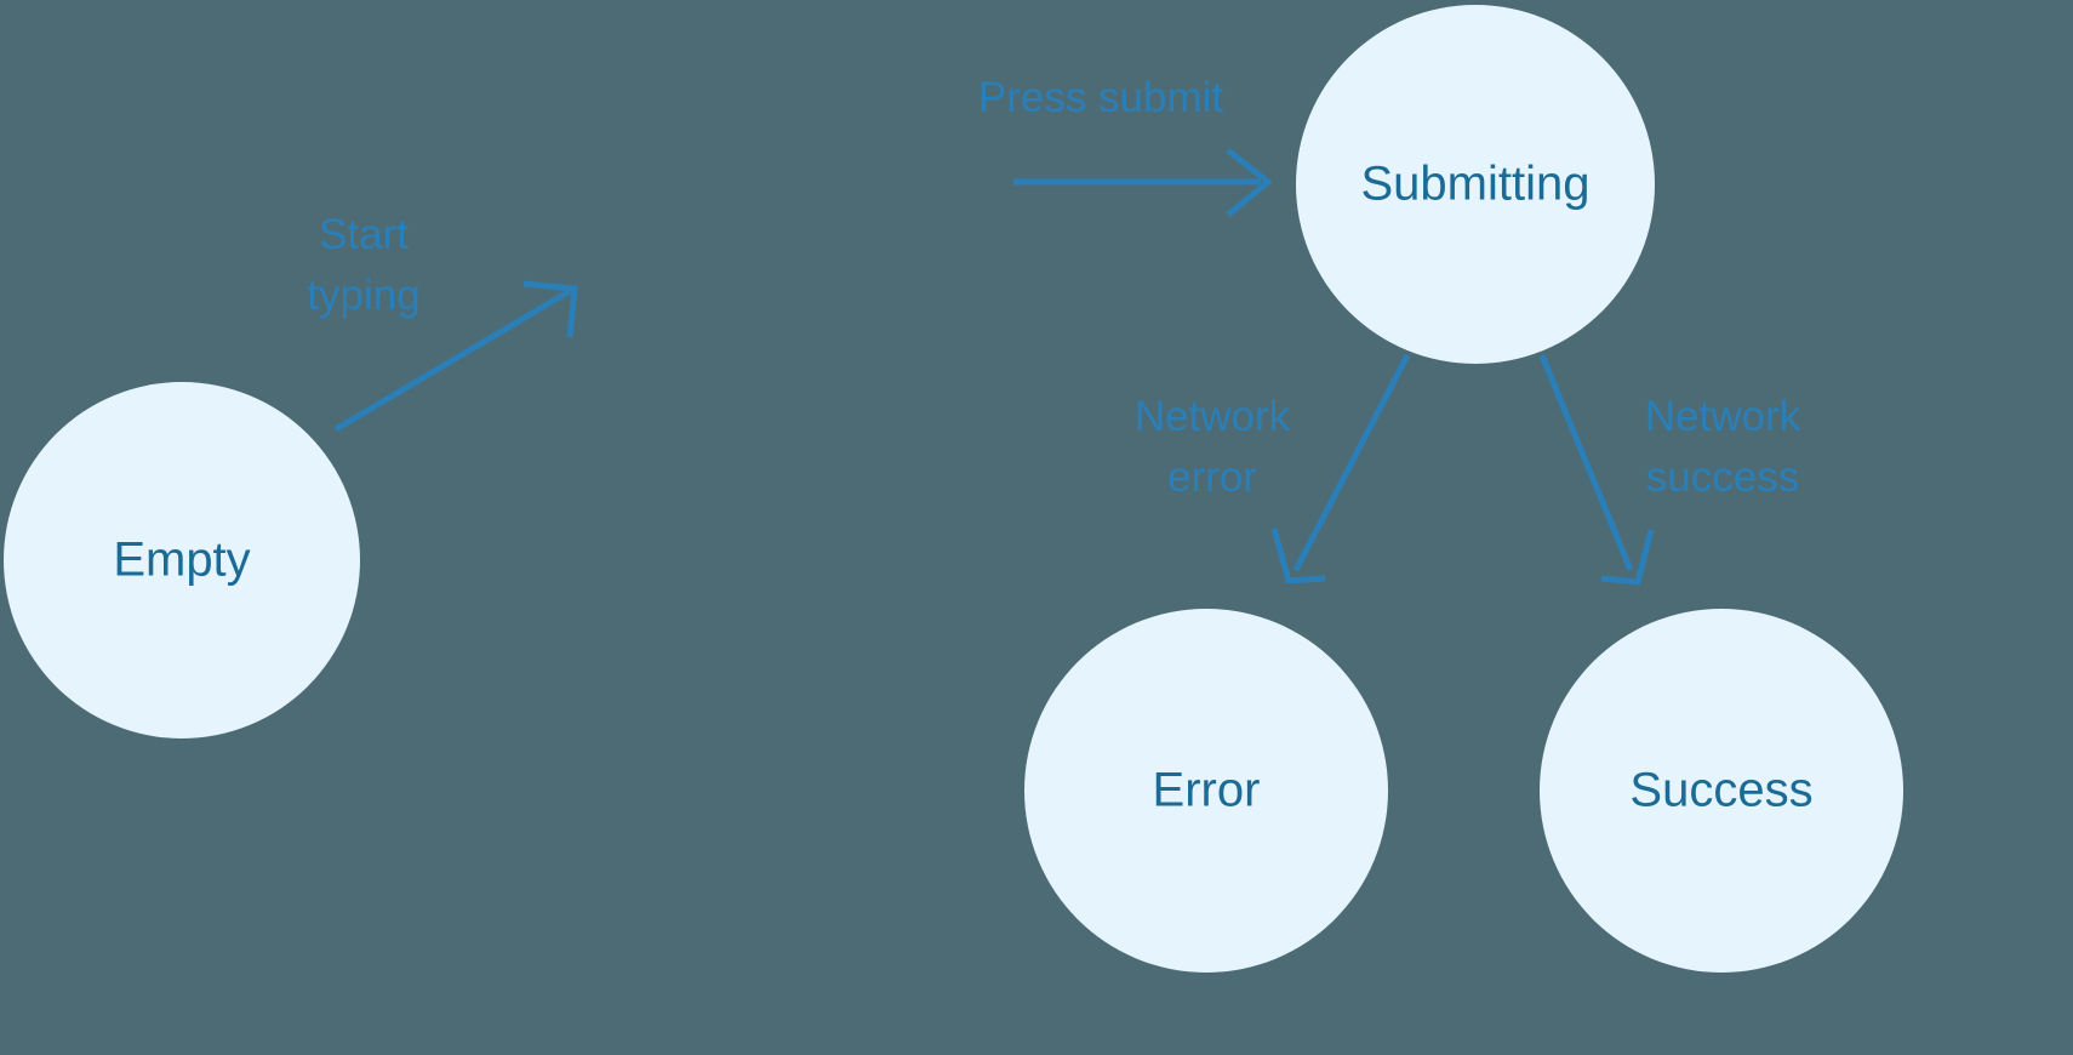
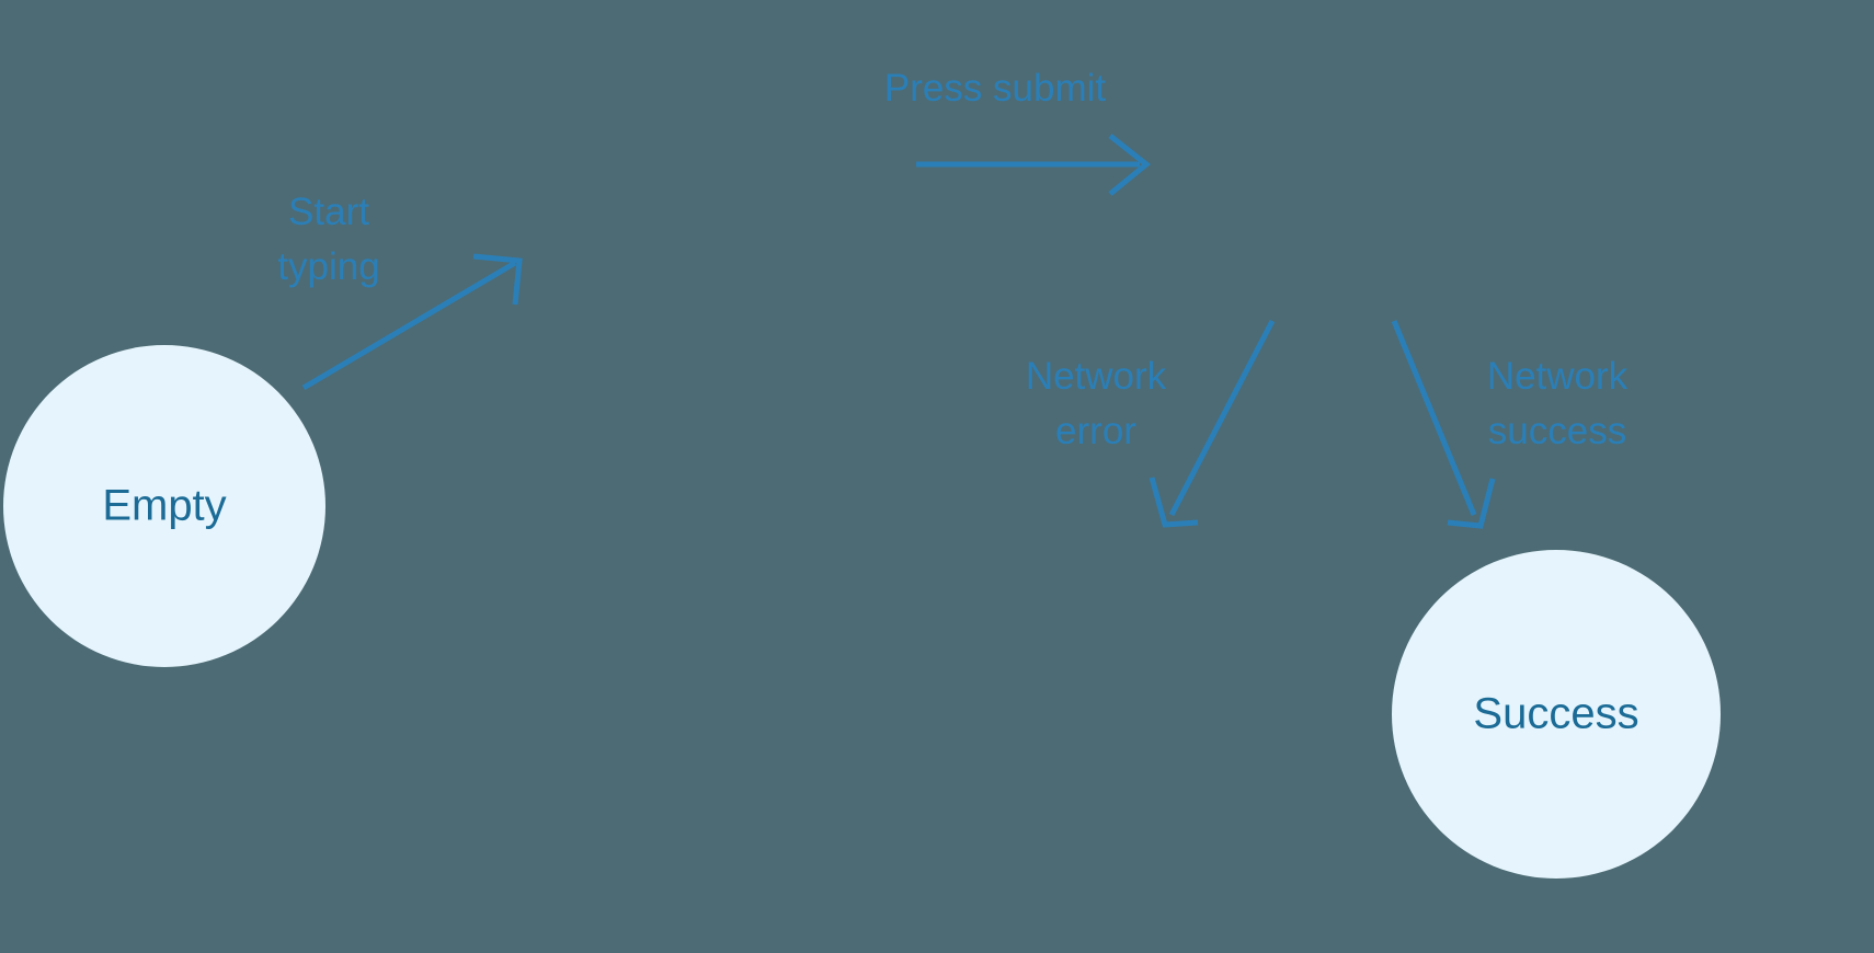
  Empty
- Submitting
- Error
  Success
  Start
  typing
  Press submit
  Network
  error
  Network
  success
